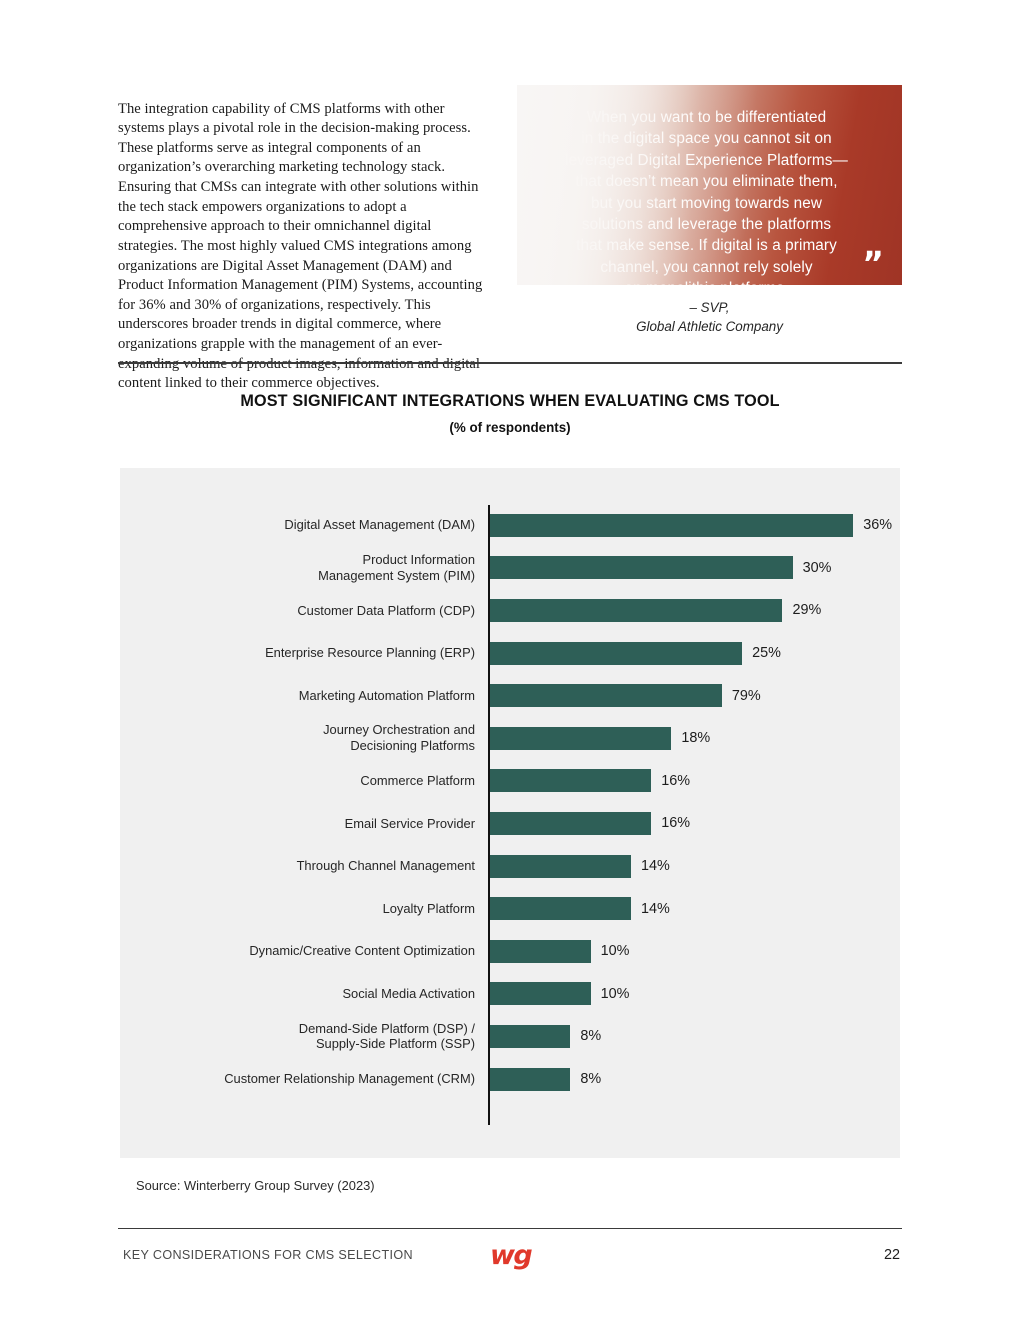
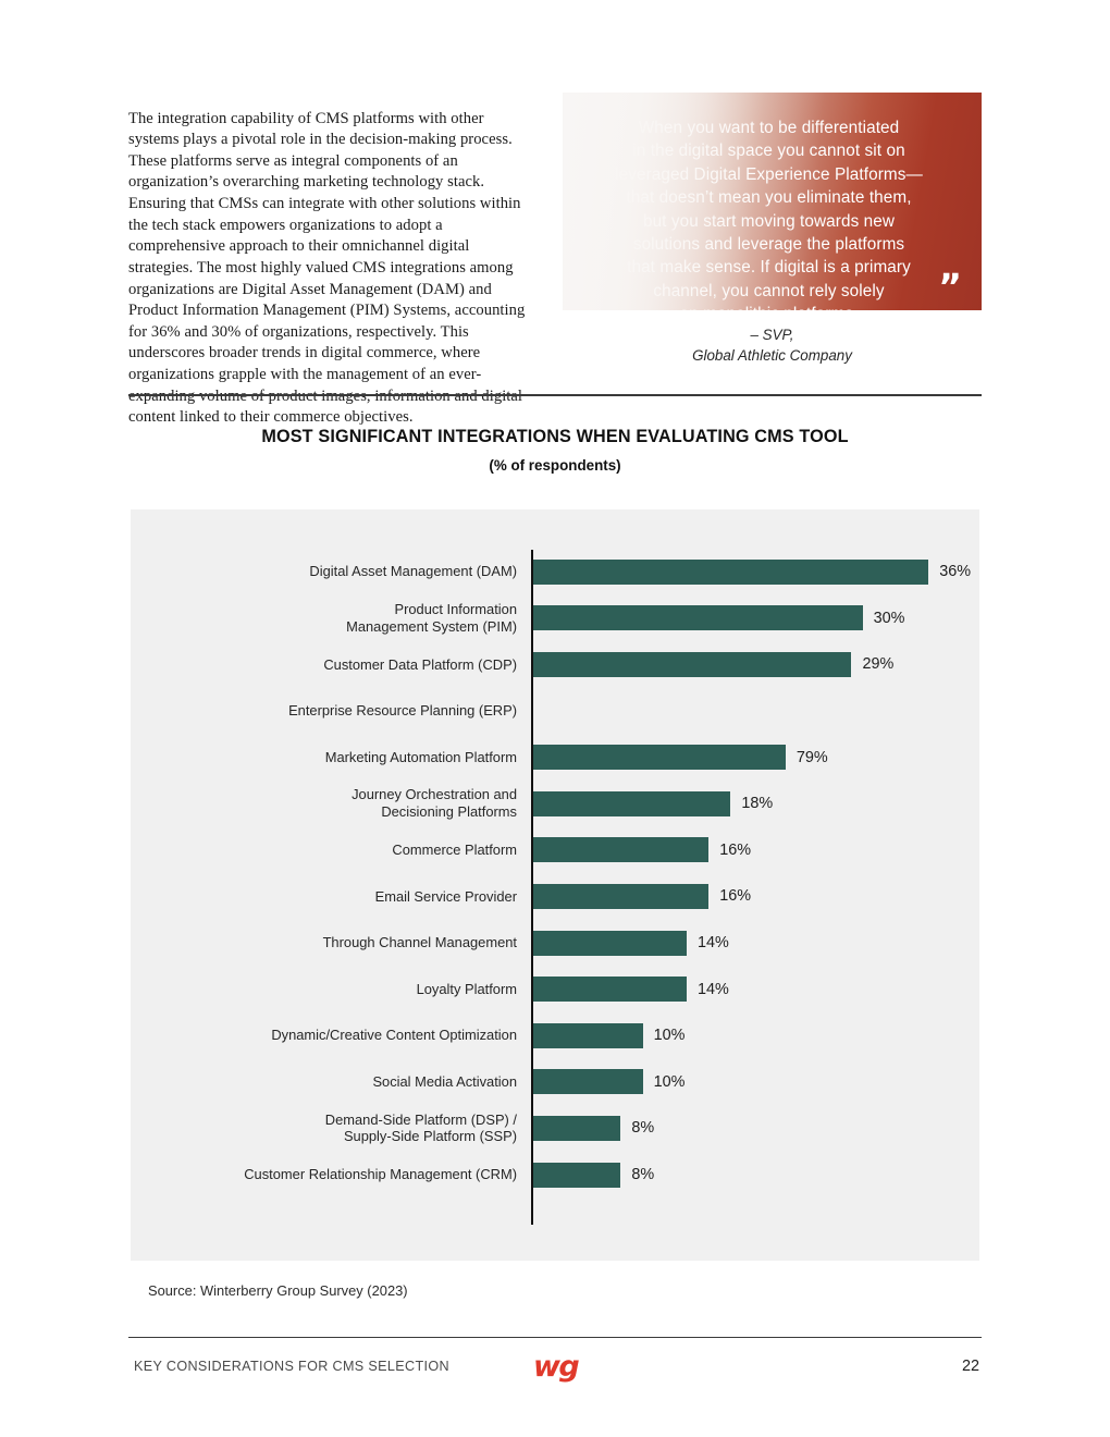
  The integration capability of CMS platforms with other systems plays a pivotal role in the decision-making process. These platforms serve as integral components of an organization’s overarching marketing technology stack. Ensuring that CMSs can integrate with other solutions within the tech stack empowers organizations to adopt a comprehensive approach to their omnichannel digital strategies. The most highly valued CMS integrations among organizations are Digital Asset Management (DAM) and Product Information Management (PIM) Systems, accounting for 36% and 30% of organizations, respectively. This underscores broader trends in digital commerce, where organizations grapple with the management of an ever-expanding volume of product images, information and digital content linked to their commerce objectives.
  ”
  – SVP,
  Global Athletic Company
  MOST SIGNIFICANT INTEGRATIONS WHEN EVALUATING CMS TOOL
  (% of respondents)
  Digital Asset Management (DAM)
  36%
  Product Information
  Management System (PIM)
  30%
  Customer Data Platform (CDP)
  29%
  Enterprise Resource Planning (ERP)
- 25%
  Marketing Automation Platform
  79%
  Journey Orchestration and
  Decisioning Platforms
  18%
  Commerce Platform
  16%
  Email Service Provider
  16%
  Through Channel Management
  14%
  Loyalty Platform
  14%
  Dynamic/Creative Content Optimization
  10%
  Social Media Activation
  10%
  Demand-Side Platform (DSP) /
  Supply-Side Platform (SSP)
  8%
  Customer Relationship Management (CRM)
  8%
  Source: Winterberry Group Survey (2023)
  KEY CONSIDERATIONS FOR CMS SELECTION
  wg
  22
